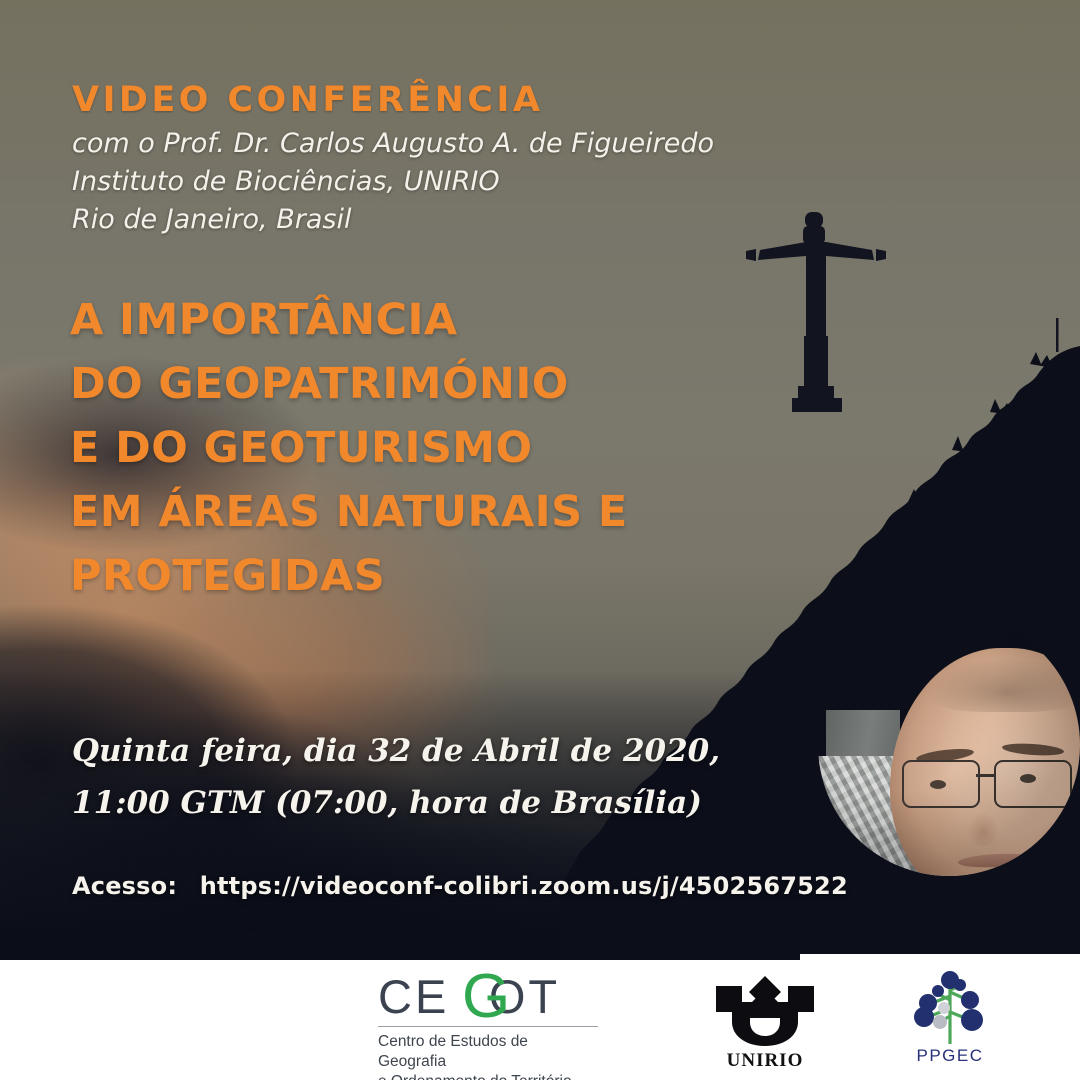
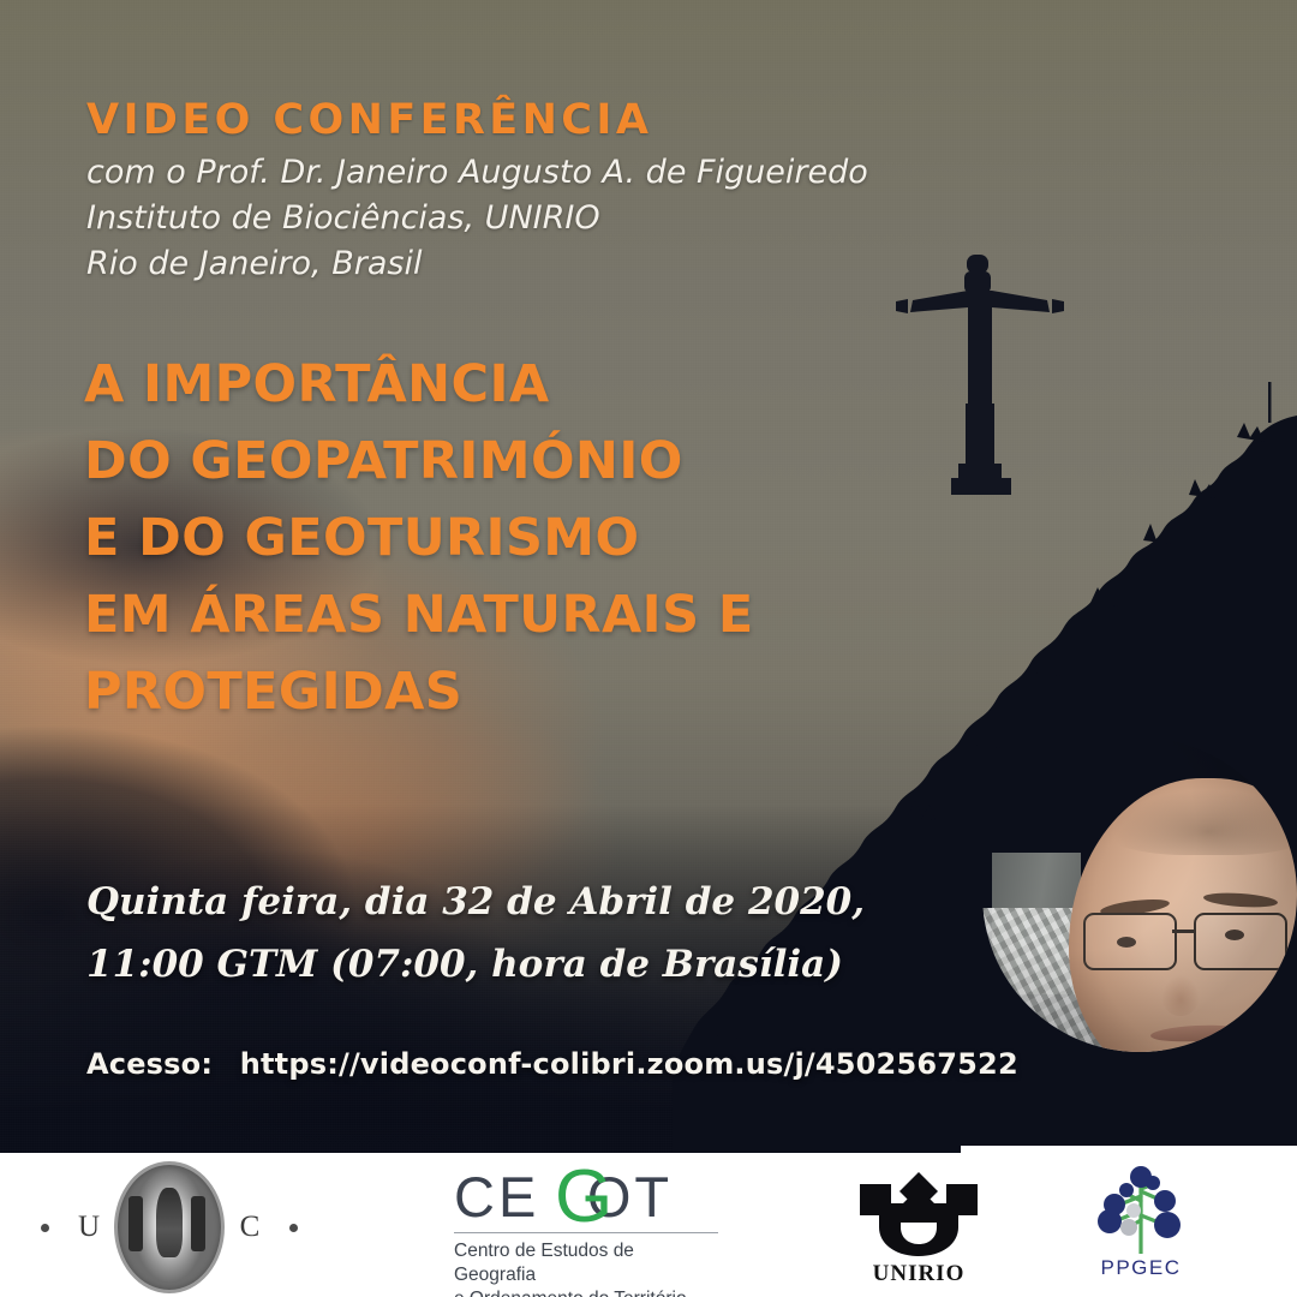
  VIDEO CONFERÊNCIA
- com o Prof. Dr. Carlos Augusto A. de Figueiredo
+ com o Prof. Dr. Janeiro Augusto A. de Figueiredo
  Instituto de Biociências, UNIRIO
  Rio de Janeiro, Brasil
  A IMPORTÂNCIA
  DO GEOPATRIMÓNIO
  E DO GEOTURISMO
  EM ÁREAS NATURAIS E
  PROTEGIDAS
  Quinta feira, dia 32 de Abril de 2020,
  11:00 GTM (07:00, hora de Brasília)
  Acesso: https://videoconf-colibri.zoom.us/j/4502567522
+ U
+ C
  CE OT
  G
  Centro de Estudos de Geografia
  UNIRIO
  PPGEC
